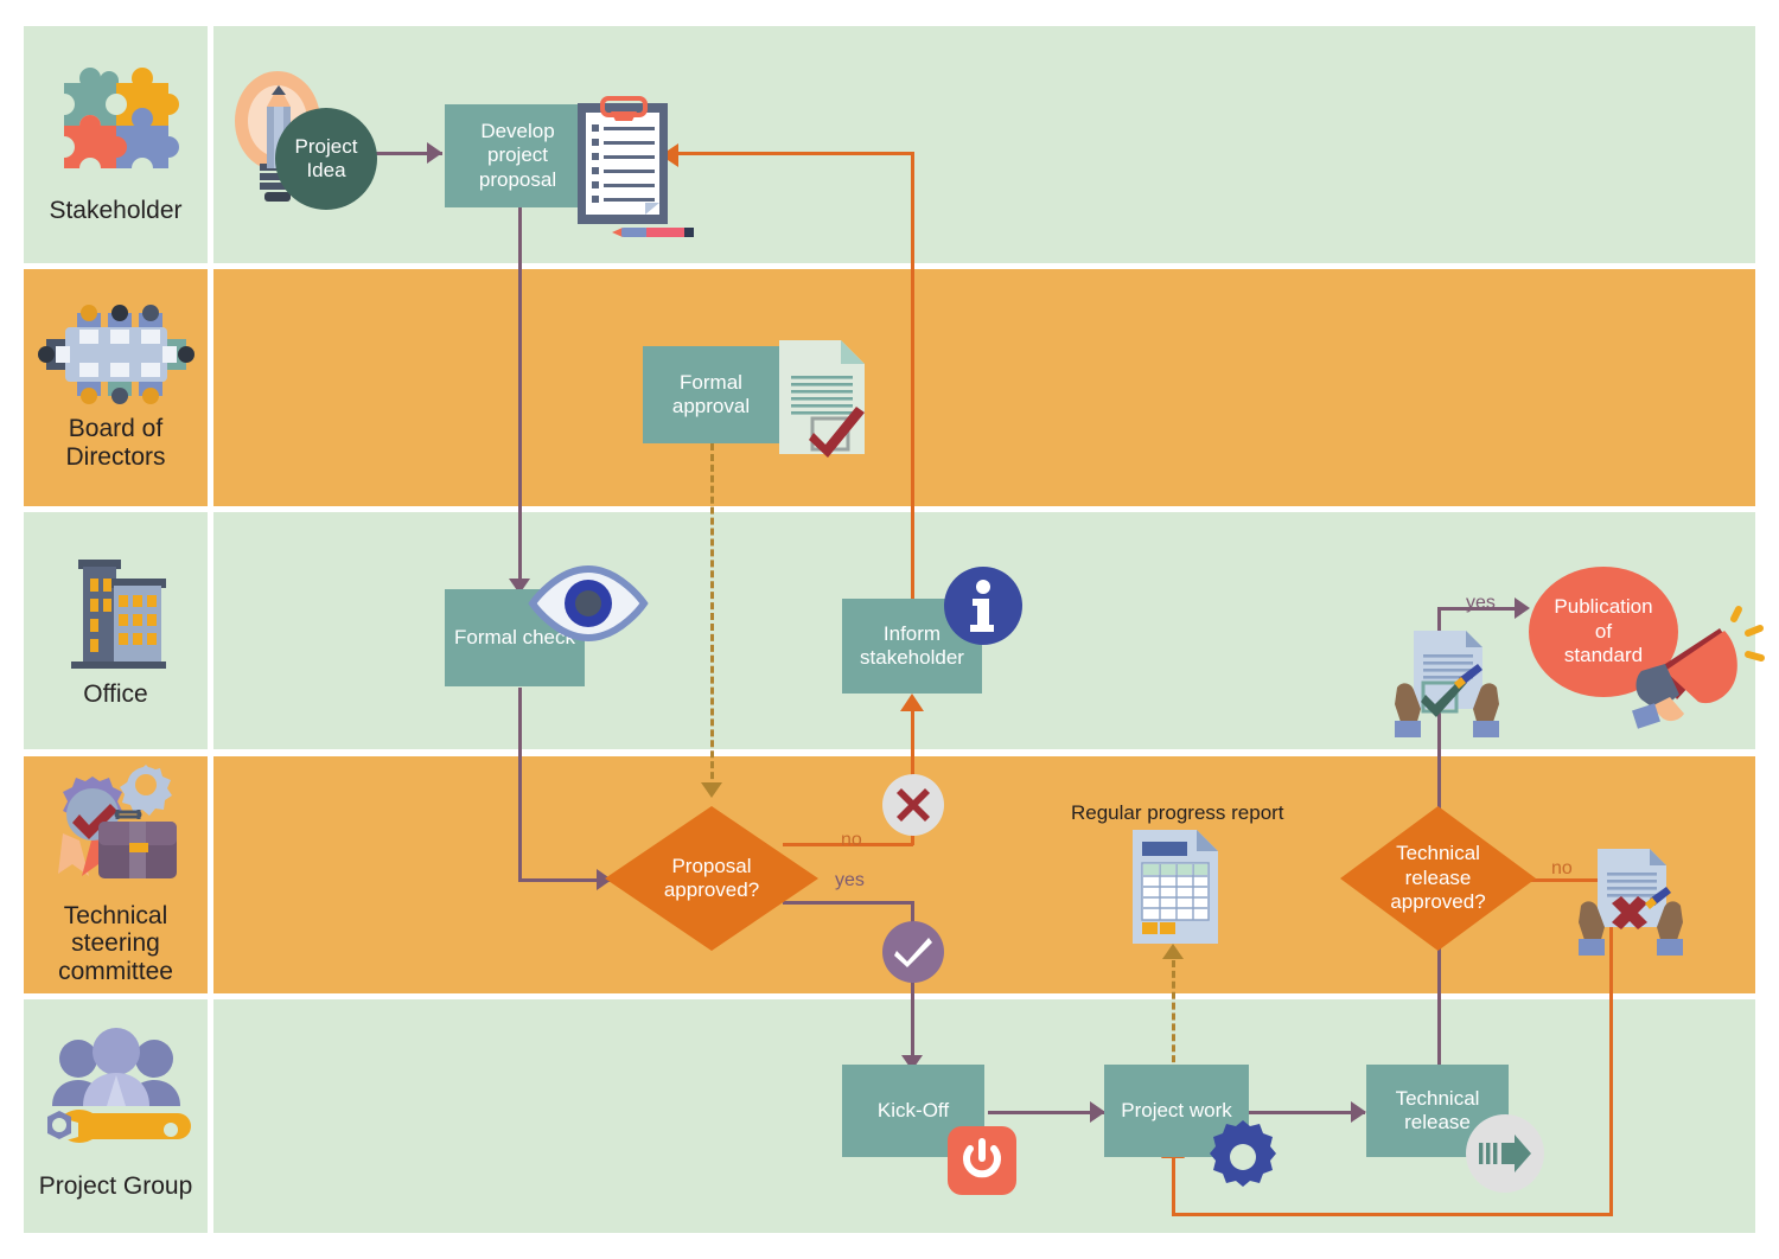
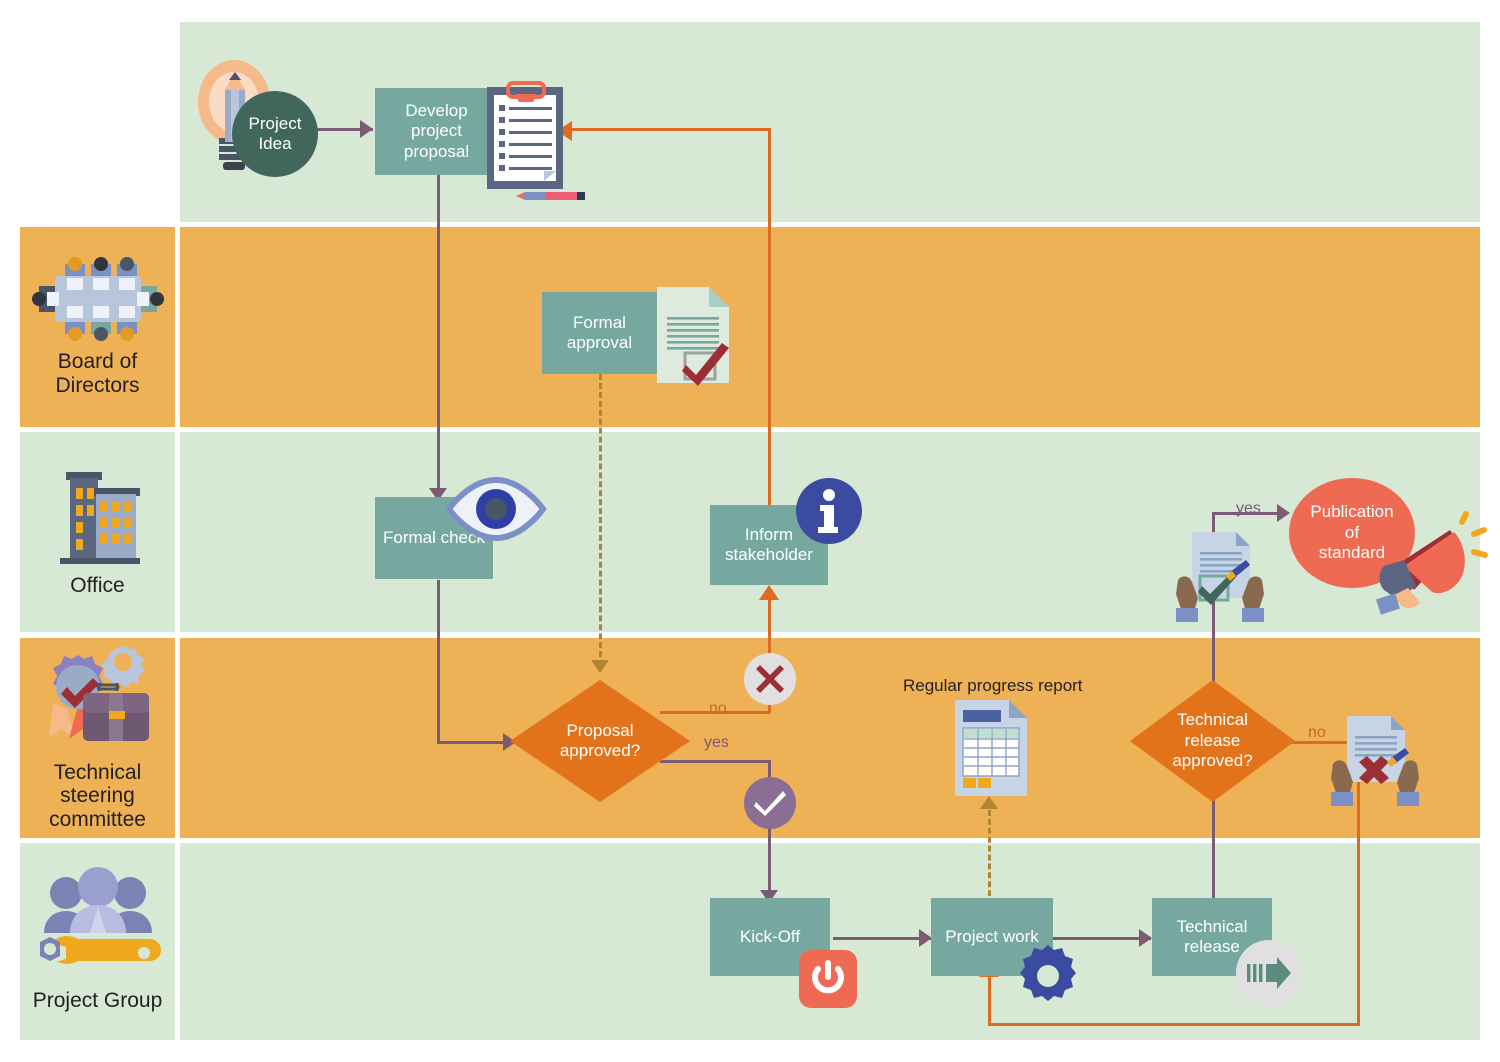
- Stakeholder
  Board of
  Directors
  Office
  Technical
  steering
  committee
  Project Group
  no
  yes
  yes
  no
  Project
  Idea
  Develop
  project
  proposal
  Formal
  approval
  Formal chec
  Inform
  stakeholder
  Proposal
  approved?
  Regular progress report
  Technical
  release
  approved?
  Publication
  of
  standard
  Kick-Off
  Project work
  Technical
  release
